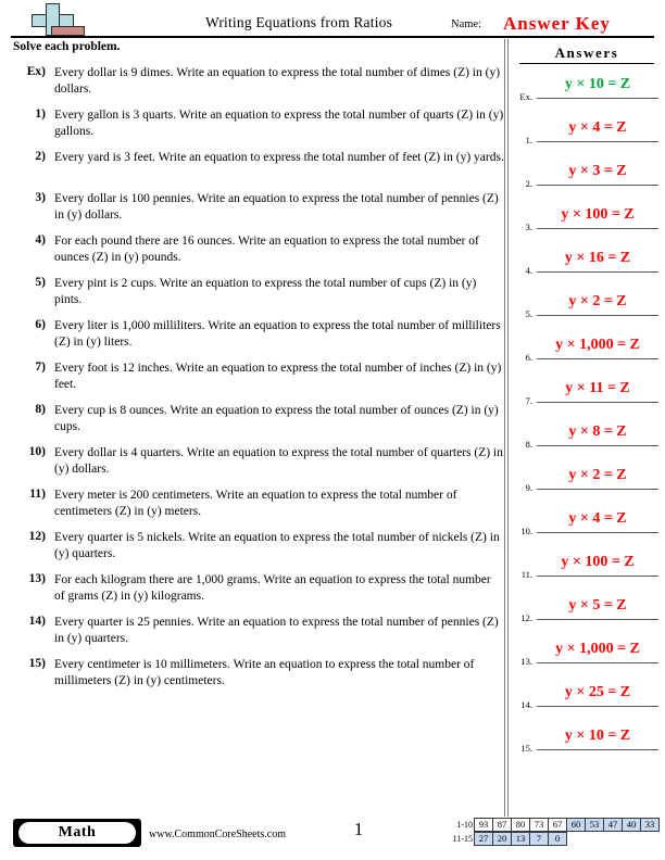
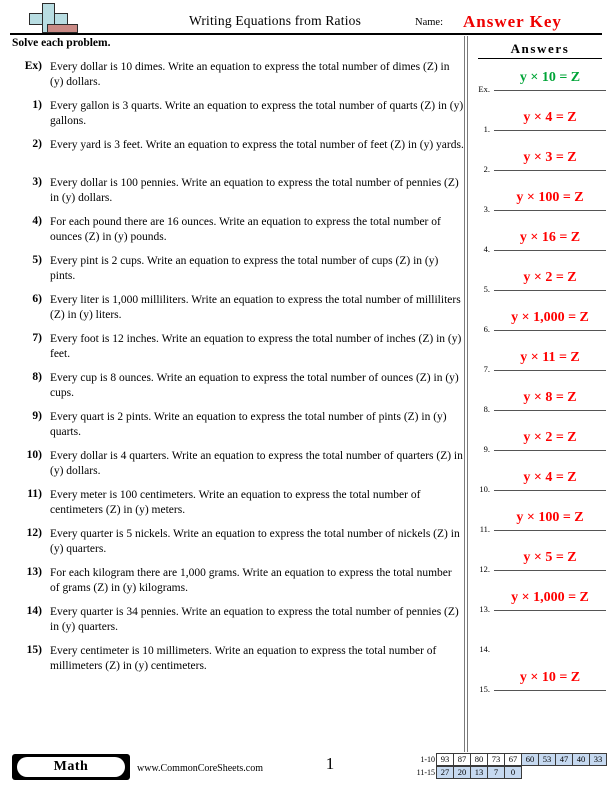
  Writing Equations from Ratios
  Name:
  Answer Key
  Solve each problem.
  Ex)
- Every dollar is 9 dimes. Write an equation to express the total number of dimes (Z) in (y) dollars.
+ Every dollar is 10 dimes. Write an equation to express the total number of dimes (Z) in (y) dollars.
  1)
  Every gallon is 3 quarts. Write an equation to express the total number of quarts (Z) in (y) gallons.
  2)
  Every yard is 3 feet. Write an equation to express the total number of feet (Z) in (y) yards.
  3)
  Every dollar is 100 pennies. Write an equation to express the total number of pennies (Z) in (y) dollars.
  4)
  For each pound there are 16 ounces. Write an equation to express the total number of ounces (Z) in (y) pounds.
  5)
  Every pint is 2 cups. Write an equation to express the total number of cups (Z) in (y) pints.
  6)
  Every liter is 1,000 milliliters. Write an equation to express the total number of milliliters (Z) in (y) liters.
  7)
  Every foot is 12 inches. Write an equation to express the total number of inches (Z) in (y) feet.
  8)
  Every cup is 8 ounces. Write an equation to express the total number of ounces (Z) in (y) cups.
+ 9)
+ Every quart is 2 pints. Write an equation to express the total number of pints (Z) in (y) quarts.
  10)
  Every dollar is 4 quarters. Write an equation to express the total number of quarters (Z) in (y) dollars.
  11)
- Every meter is 200 centimeters. Write an equation to express the total number of centimeters (Z) in (y) meters.
+ Every meter is 100 centimeters. Write an equation to express the total number of centimeters (Z) in (y) meters.
  12)
  Every quarter is 5 nickels. Write an equation to express the total number of nickels (Z) in (y) quarters.
  13)
  For each kilogram there are 1,000 grams. Write an equation to express the total number of grams (Z) in (y) kilograms.
  14)
- Every quarter is 25 pennies. Write an equation to express the total number of pennies (Z) in (y) quarters.
+ Every quarter is 34 pennies. Write an equation to express the total number of pennies (Z) in (y) quarters.
  15)
  Every centimeter is 10 millimeters. Write an equation to express the total number of millimeters (Z) in (y) centimeters.
  Answers
  Ex.
  y × 10 = Z
  1.
  y × 4 = Z
  2.
  y × 3 = Z
  3.
  y × 100 = Z
  4.
  y × 16 = Z
  5.
  y × 2 = Z
  6.
  y × 1,000 = Z
  7.
  y × 11 = Z
  8.
  y × 8 = Z
  9.
  y × 2 = Z
  10.
  y × 4 = Z
  11.
  y × 100 = Z
  12.
  y × 5 = Z
  13.
  y × 1,000 = Z
  14.
- y × 25 = Z
  15.
  y × 10 = Z
  Math
  www.CommonCoreSheets.com
  1
  1-10 93 87 80 73 67 60 53 47 40 33
  11-15 27 20 13 7 0
